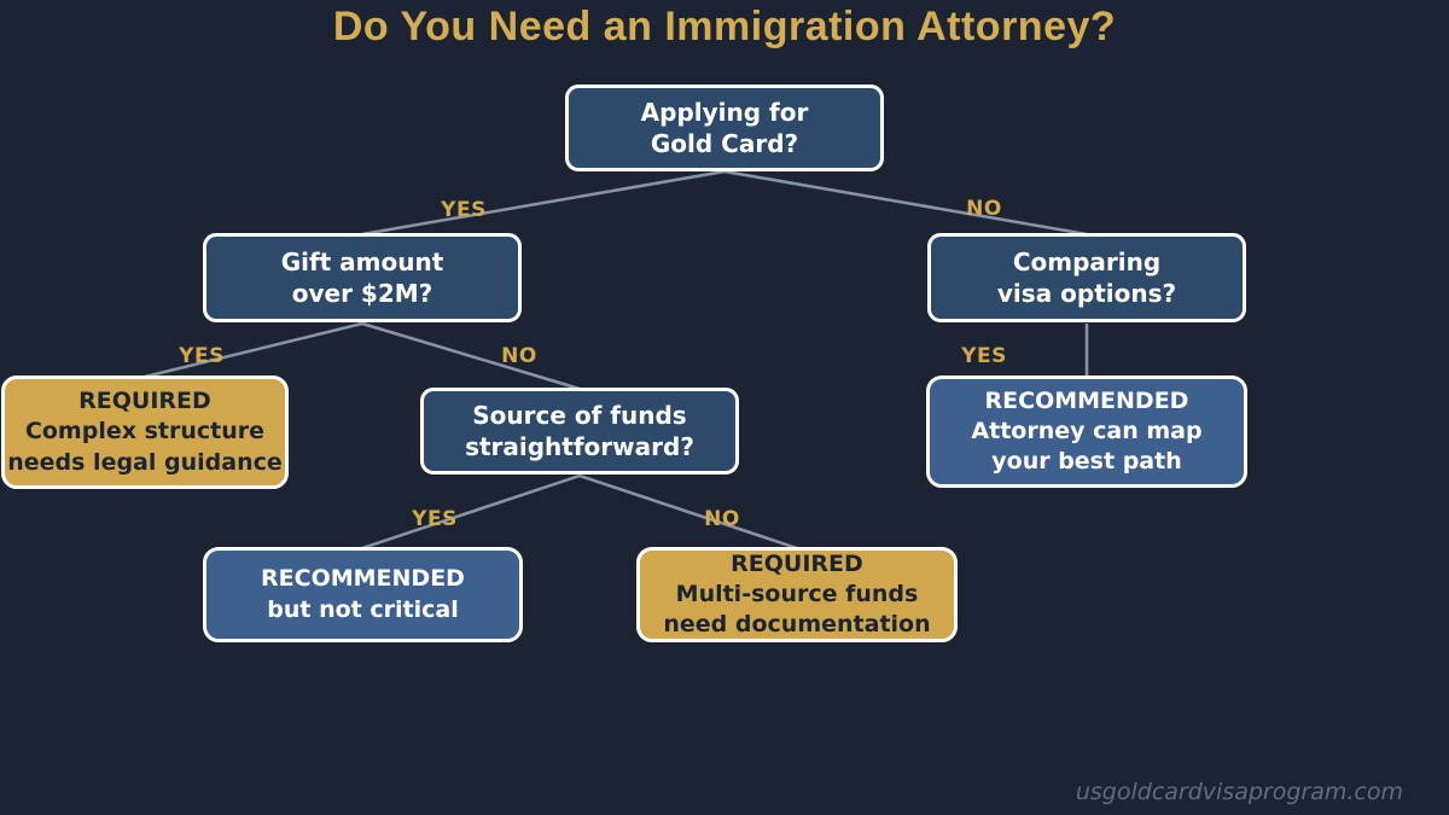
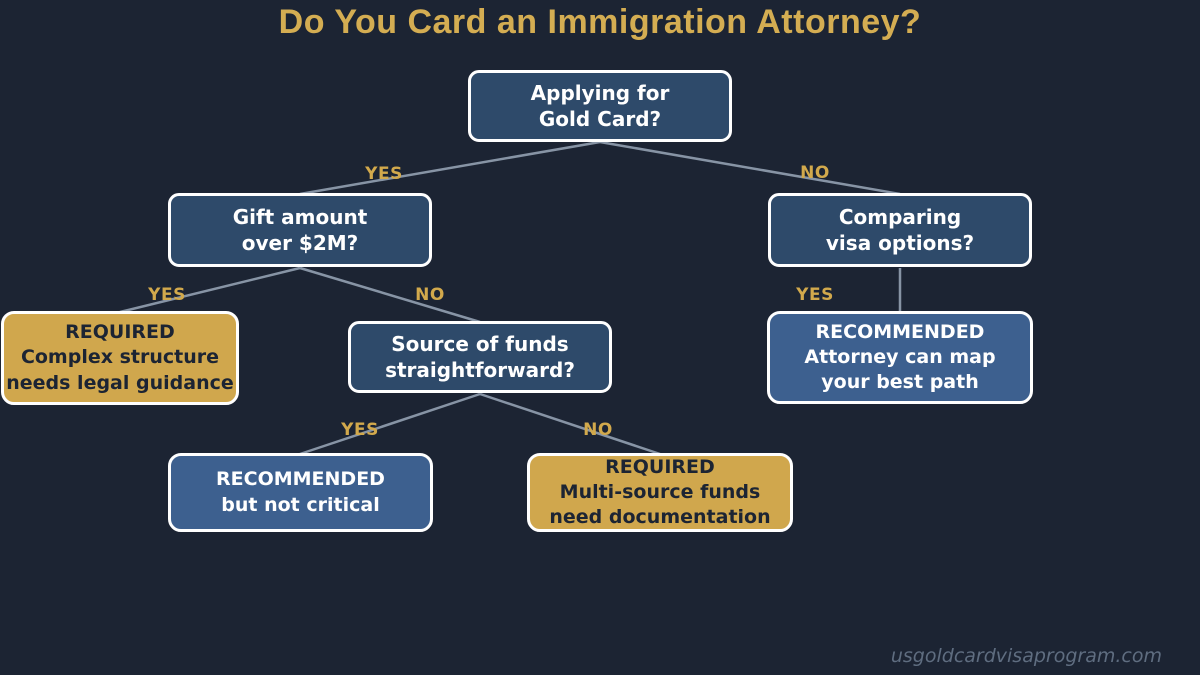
- Do You Need an Immigration Attorney?
+ Do You Card an Immigration Attorney?
  Applying for
  Gold Card?
  Gift amount
  over $2M?
  Comparing
  visa options?
  REQUIRED
  Complex structure
  needs legal guidance
  Source of funds
  straightforward?
  RECOMMENDED
  Attorney can map
  your best path
  RECOMMENDED
  but not critical
  REQUIRED
  Multi-source funds
  need documentation
  YES
  NO
  YES
  NO
  YES
  YES
  NO
  usgoldcardvisaprogram.com
